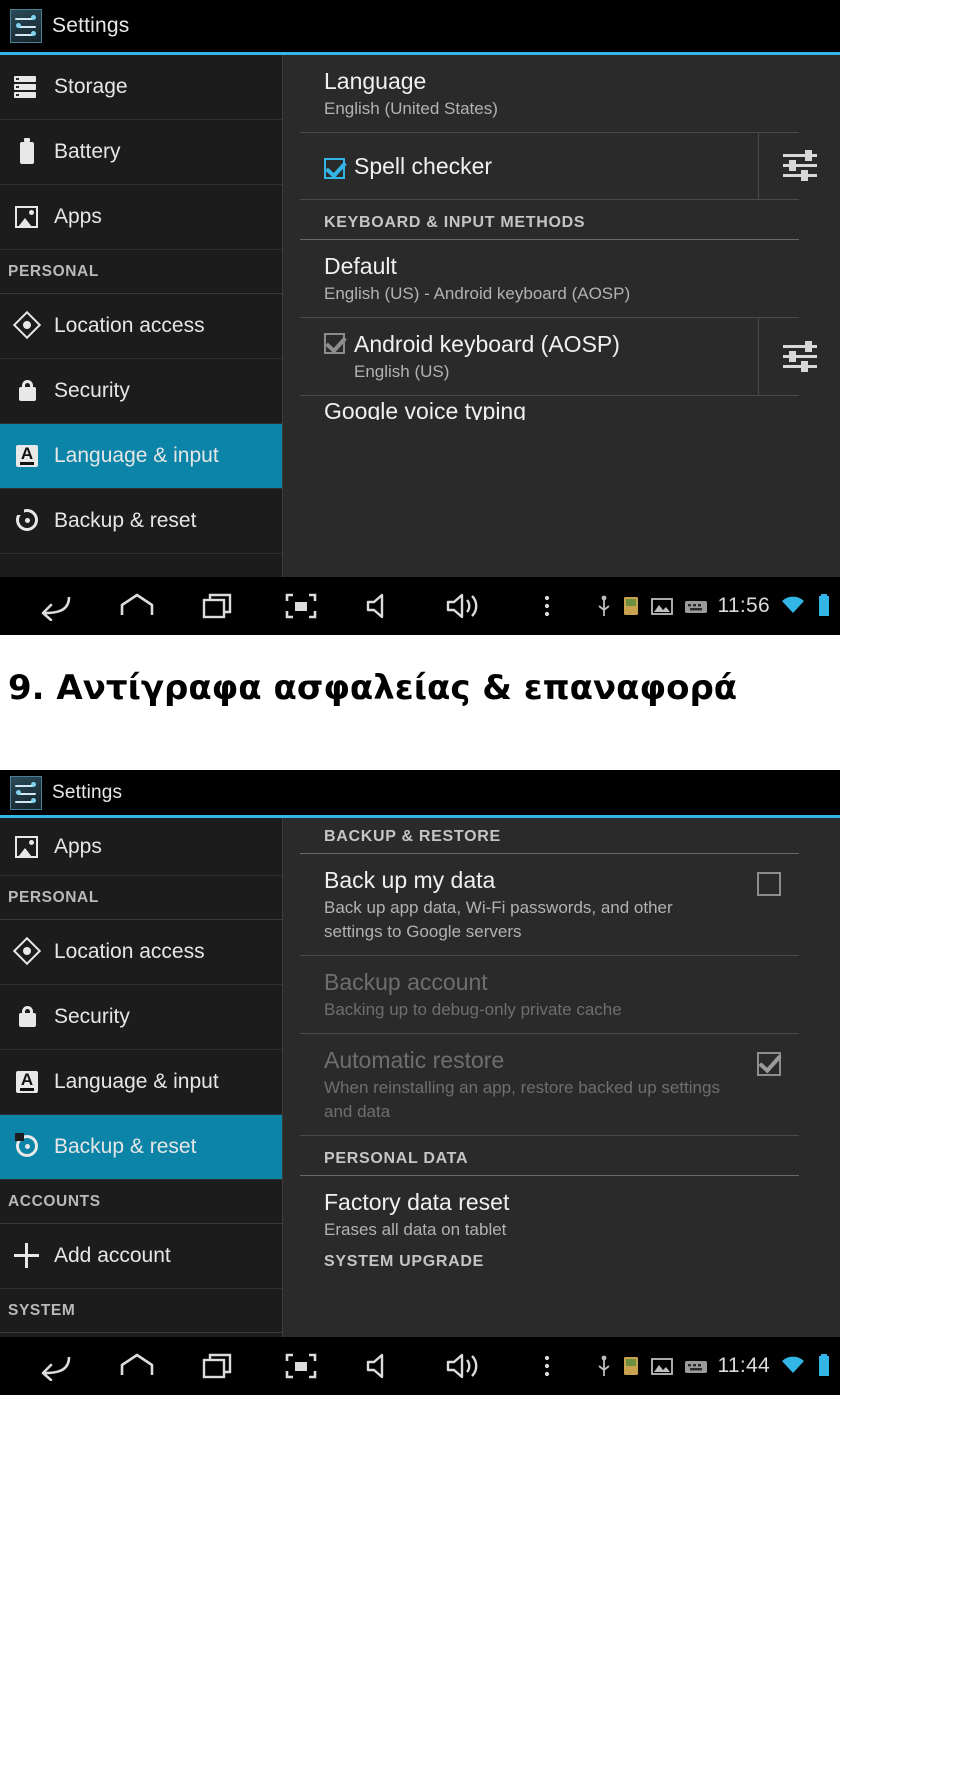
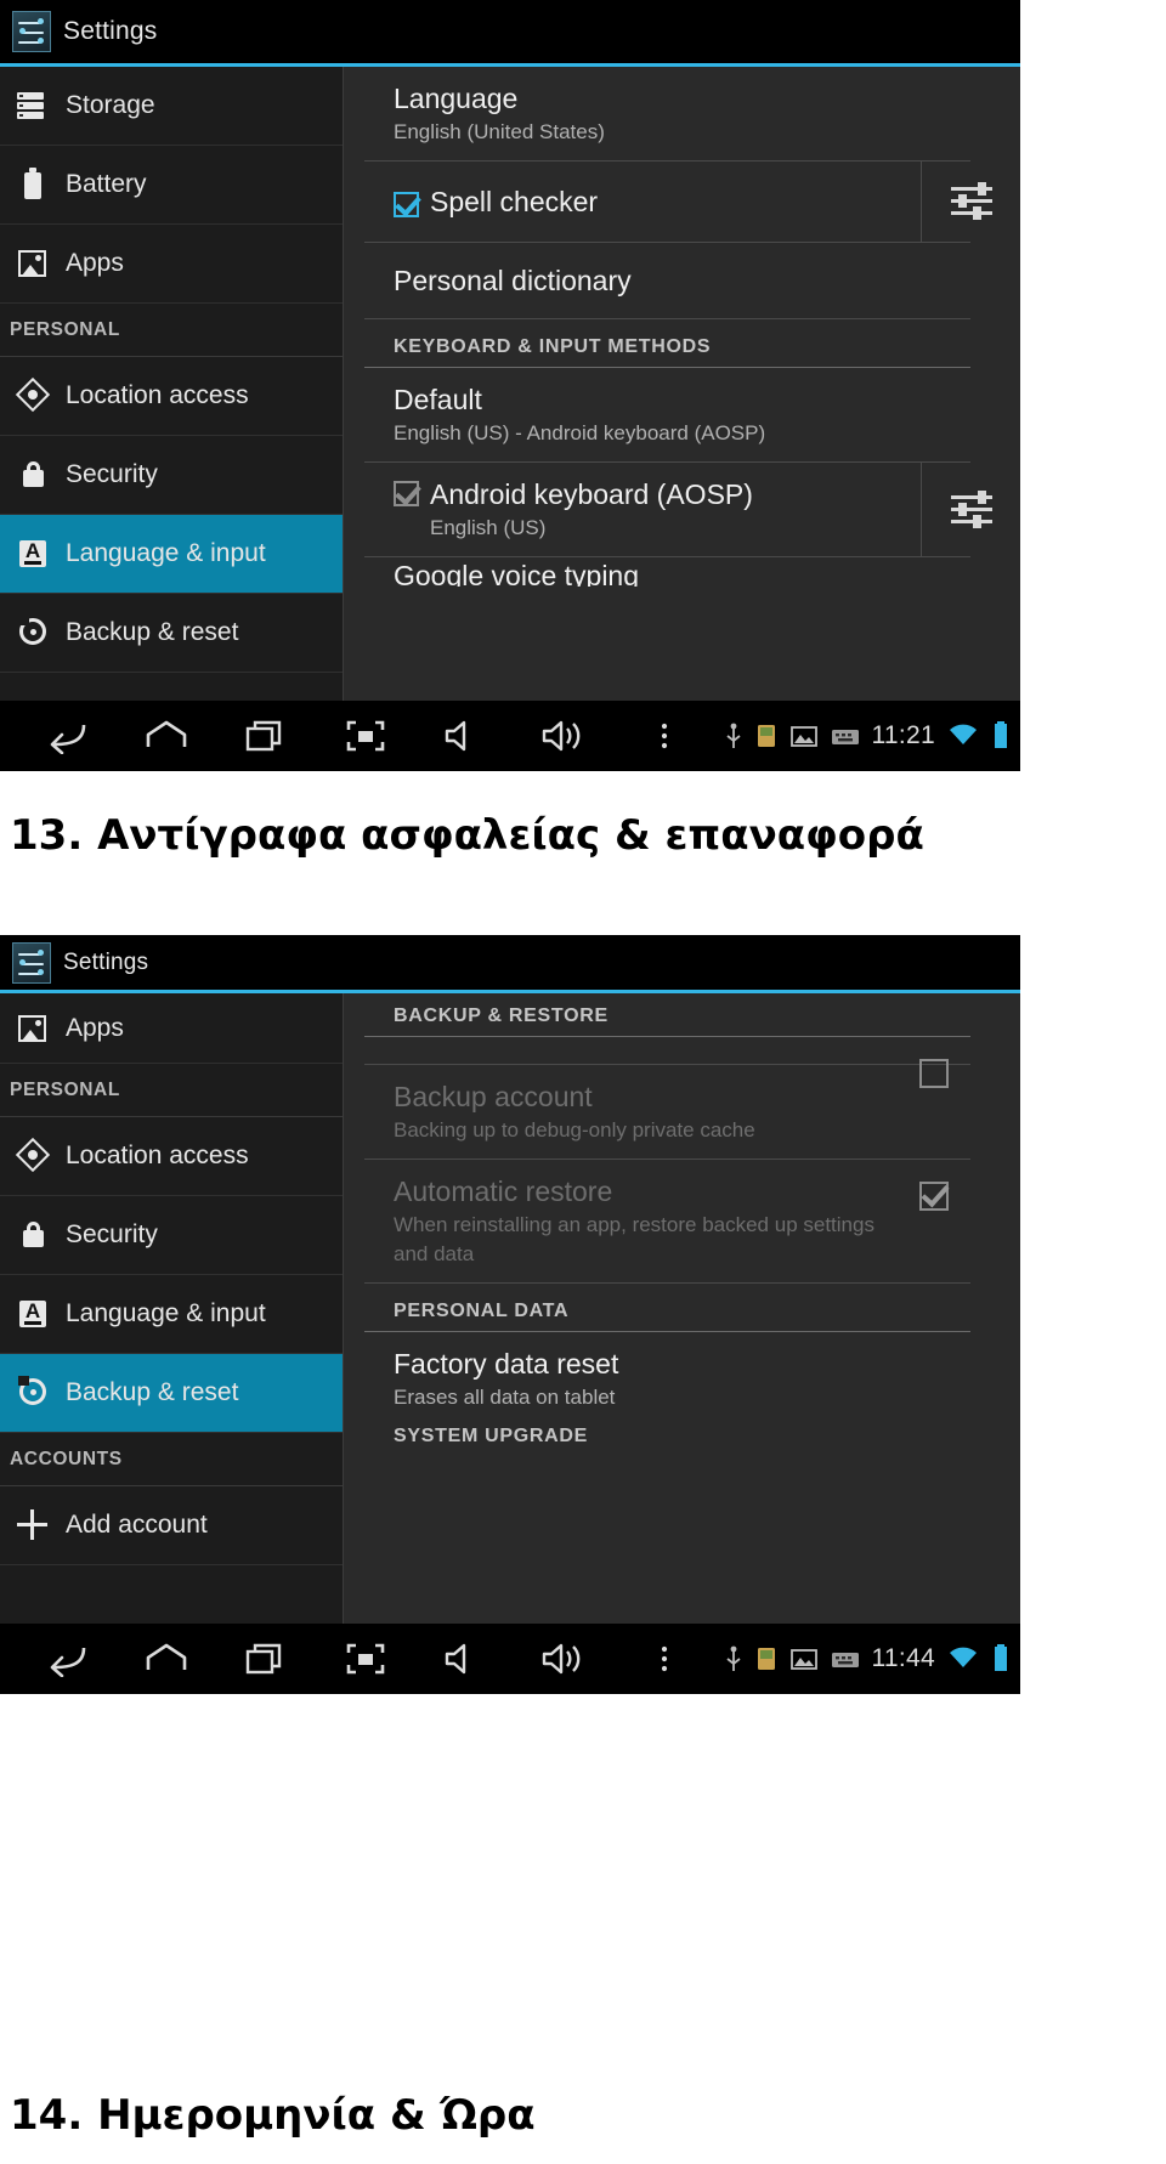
  Settings
  Storage
  Battery
  Apps
  PERSONAL
  Location access
  Security
  Language & input
  Backup & reset
  Language
  English (United States)
  Spell checker
+ Personal dictionary
  KEYBOARD & INPUT METHODS
  Default
  English (US) - Android keyboard (AOSP)
  Android keyboard (AOSP)
  English (US)
  Google voice typing
- 11:56
+ 11:21
- 9. Αντίγραφα ασφαλείας & επαναφορά
+ 13. Αντίγραφα ασφαλείας & επαναφορά
  Settings
  Apps
  PERSONAL
  Location access
  Security
  Language & input
  Backup & reset
  ACCOUNTS
  Add account
- SYSTEM
  BACKUP & RESTORE
- Back up my data
- Back up app data, Wi-Fi passwords, and other settings to Google servers
  Backup account
  Backing up to debug-only private cache
  Automatic restore
  When reinstalling an app, restore backed up settings and data
  PERSONAL DATA
  Factory data reset
  Erases all data on tablet
  SYSTEM UPGRADE
  11:44
+ 14. Ημερομηνία & Ώρα
